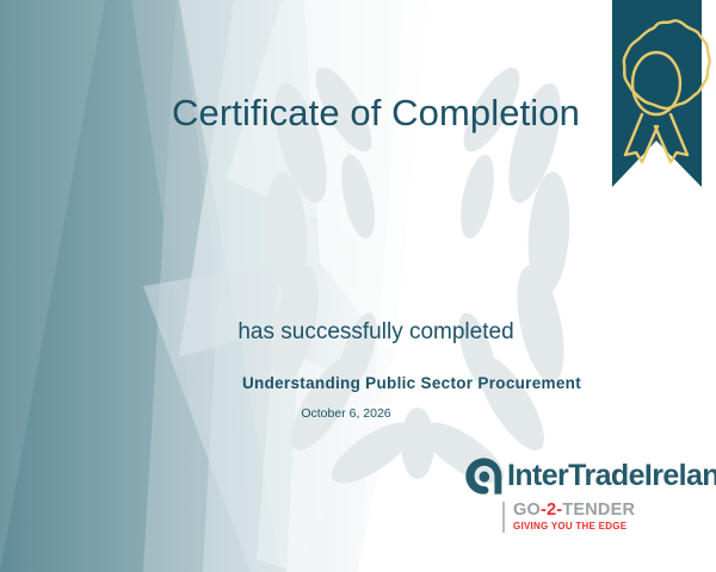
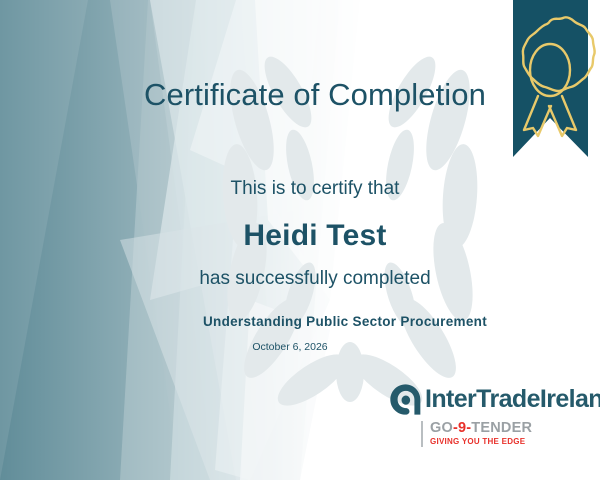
  Certificate of Completion
+ This is to certify that
+ Heidi Test
  has successfully completed
  Understanding Public Sector Procurement
  October 6, 2026
  InterTradeIrelan
- GO-2-TENDER
+ GO-9-TENDER
  GIVING YOU THE EDGE
